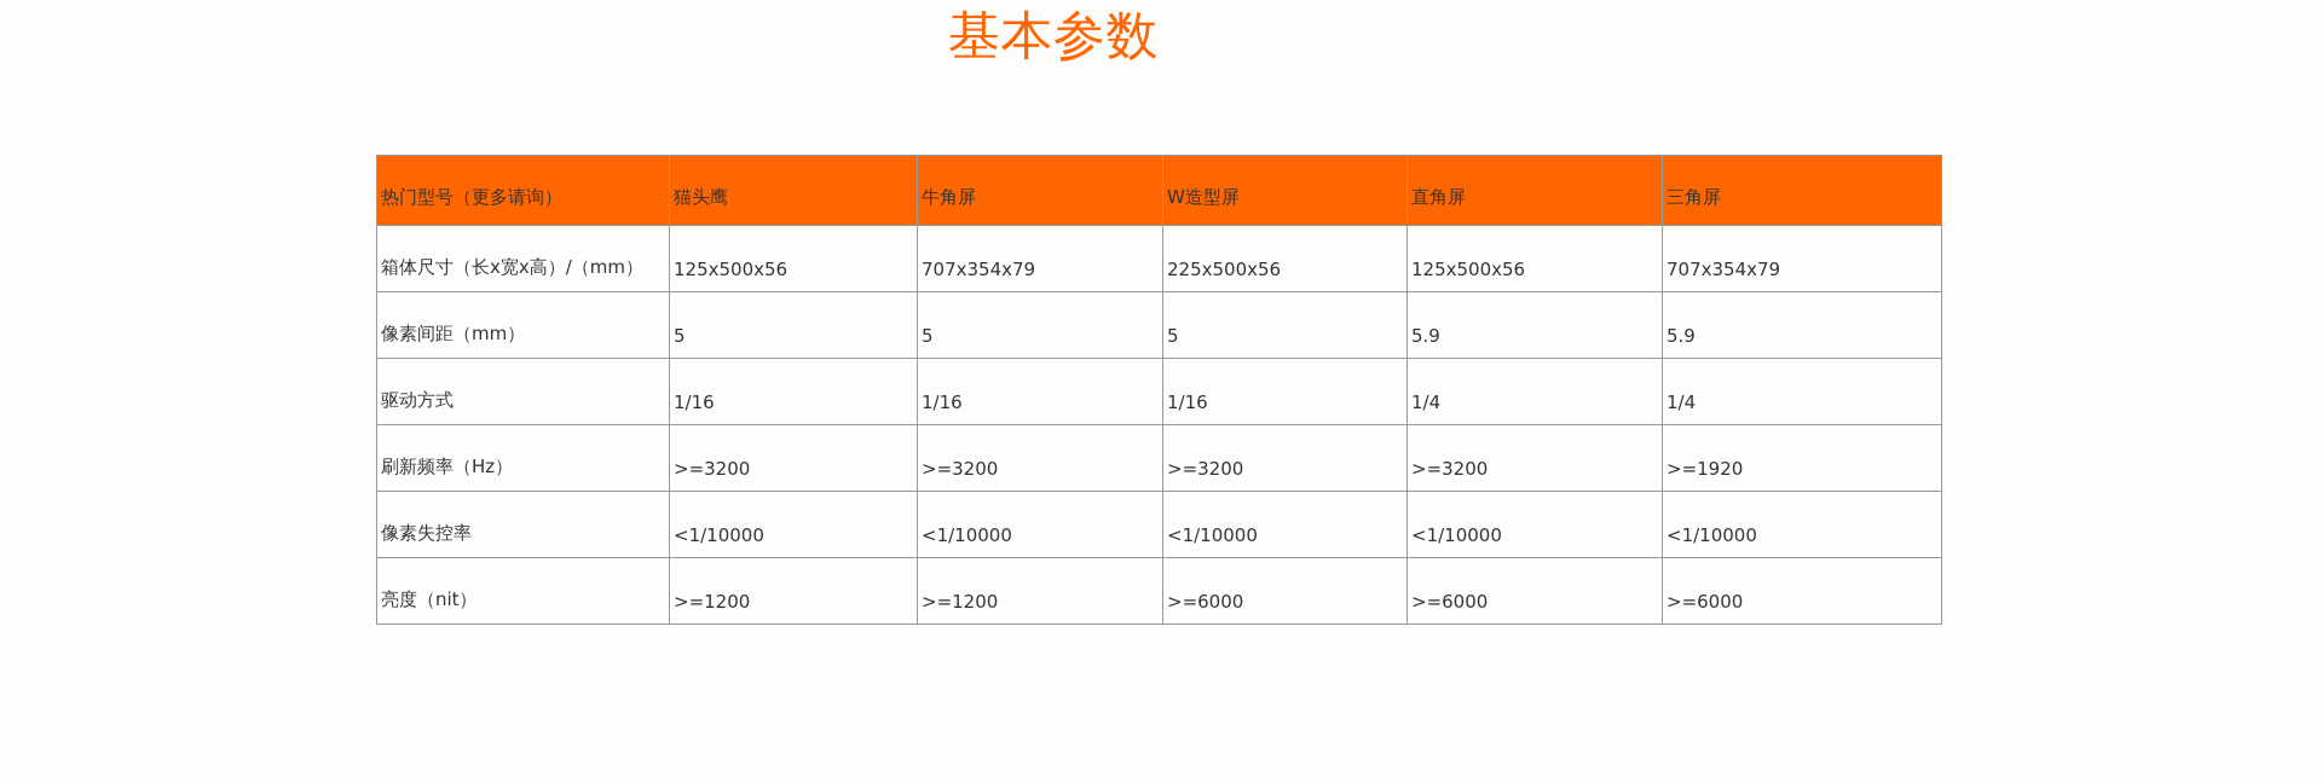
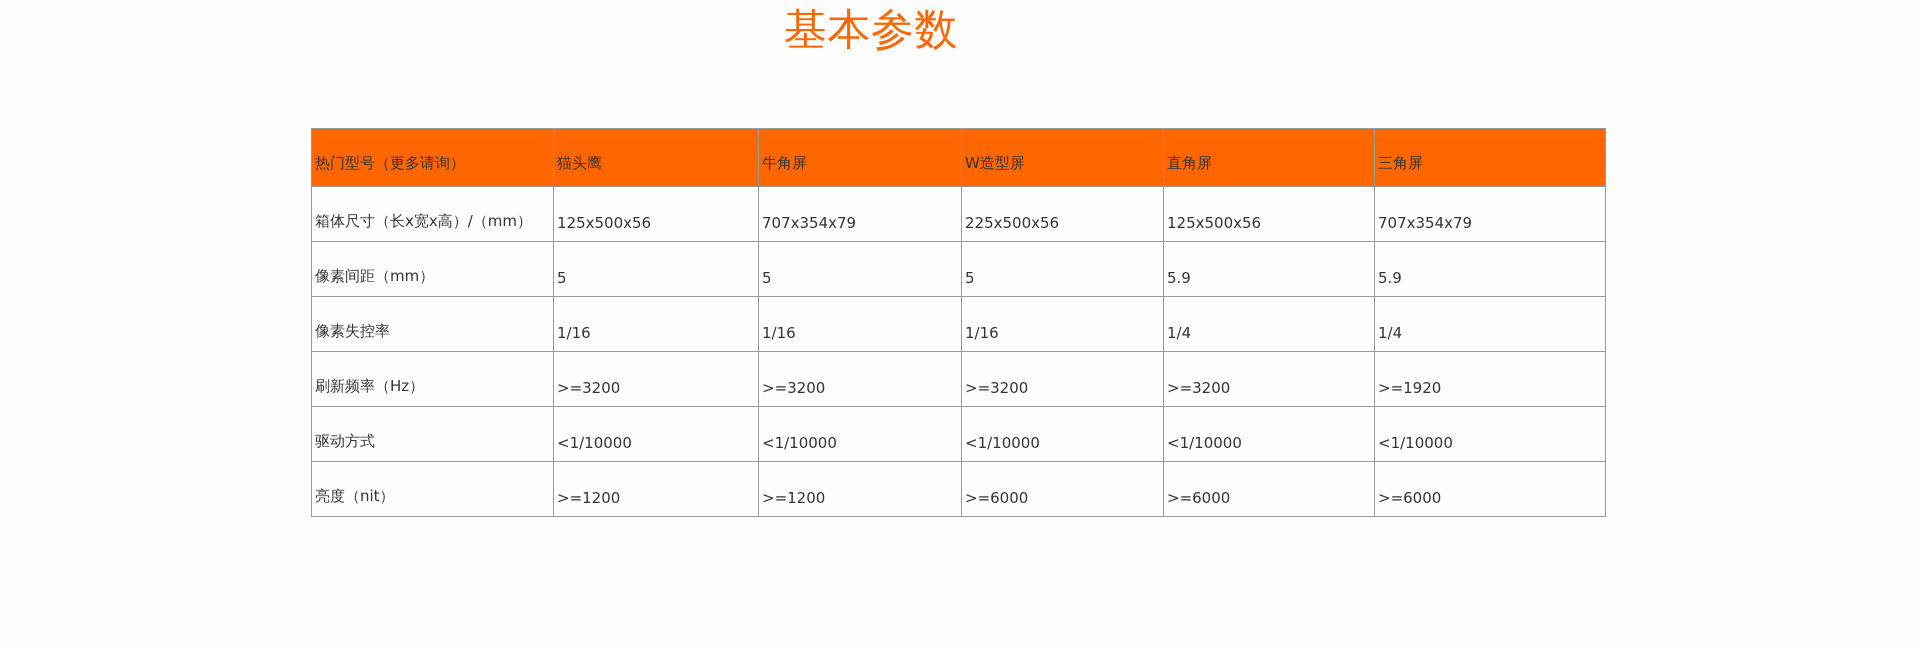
  基本参数
  热门型号（更多请询）	猫头鹰	牛角屏	W造型屏	直角屏	三角屏
  箱体尺寸（长x宽x高）/（mm）	125x500x56	707x354x79	225x500x56	125x500x56	707x354x79
  像素间距（mm）	5	5	5	5.9	5.9
- 驱动方式	1/16	1/16	1/16	1/4	1/4
+ 像素失控率	1/16	1/16	1/16	1/4	1/4
  刷新频率（Hz）	>=3200	>=3200	>=3200	>=3200	>=1920
- 像素失控率	<1/10000	<1/10000	<1/10000	<1/10000	<1/10000
+ 驱动方式	<1/10000	<1/10000	<1/10000	<1/10000	<1/10000
  亮度（nit）	>=1200	>=1200	>=6000	>=6000	>=6000
